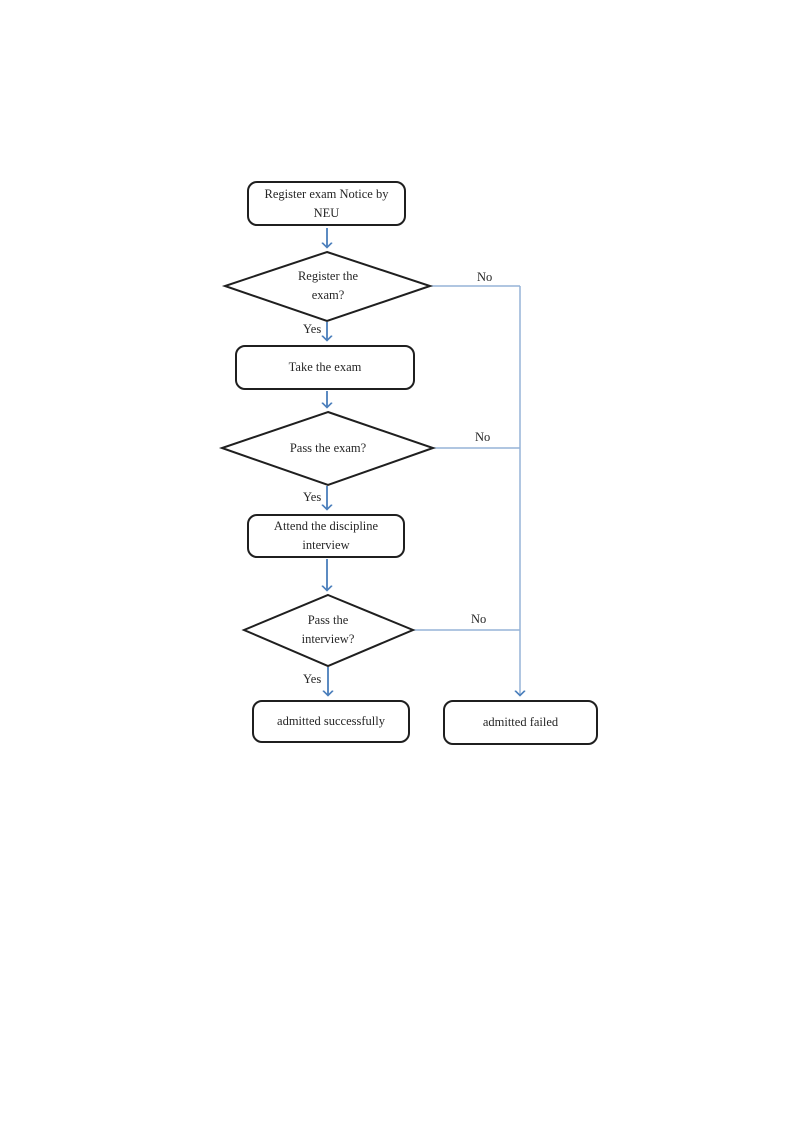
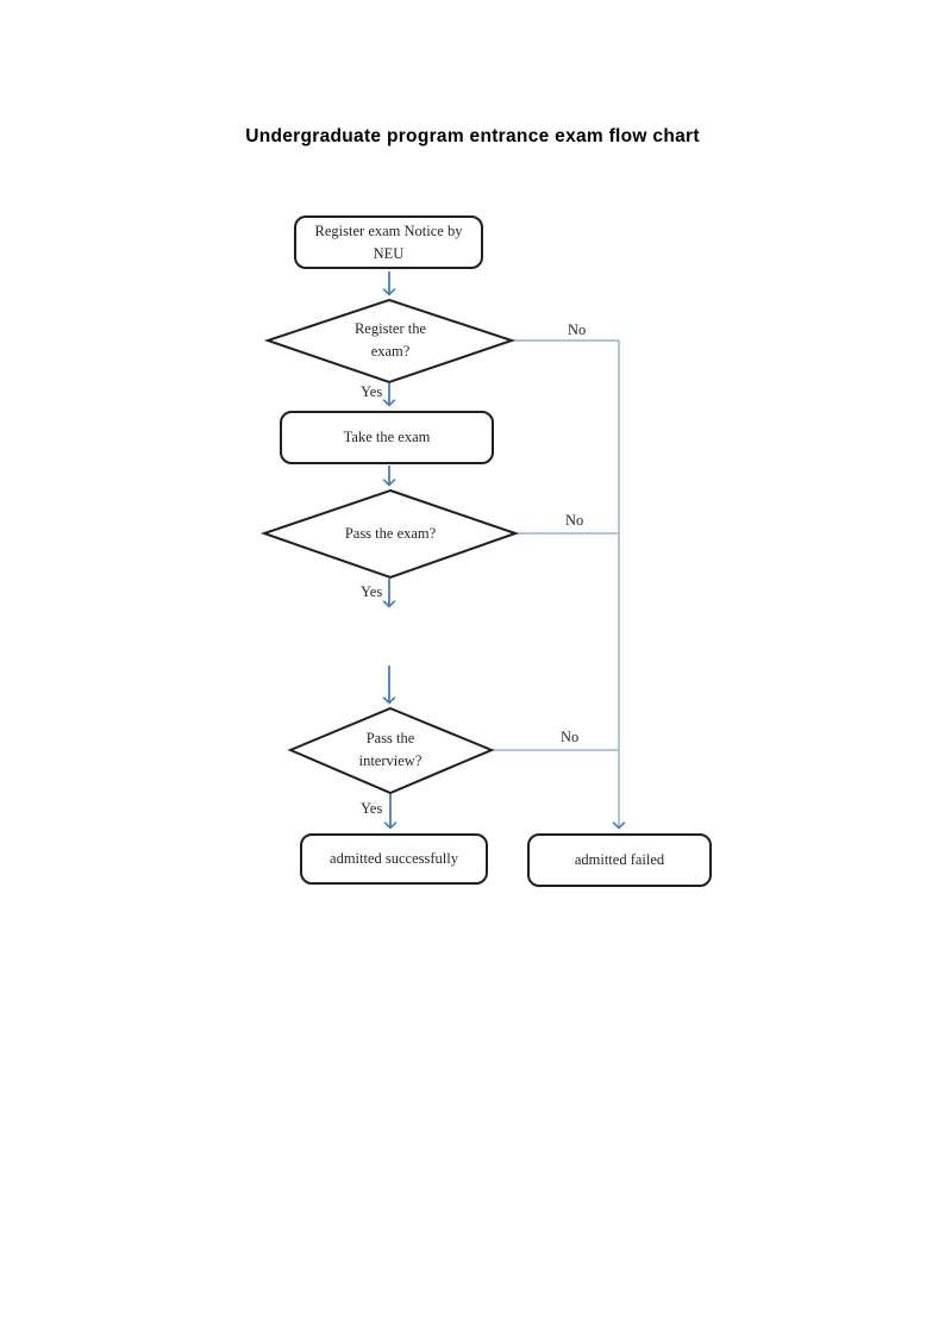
+ Undergraduate program entrance exam flow chart
  Register exam Notice by NEU
  Take the exam
- Attend the discipline interview
  admitted successfully
  admitted failed
  Register the exam?
  Pass the exam?
  Pass the interview?
  Yes
  No
  Yes
  No
  Yes
  No
